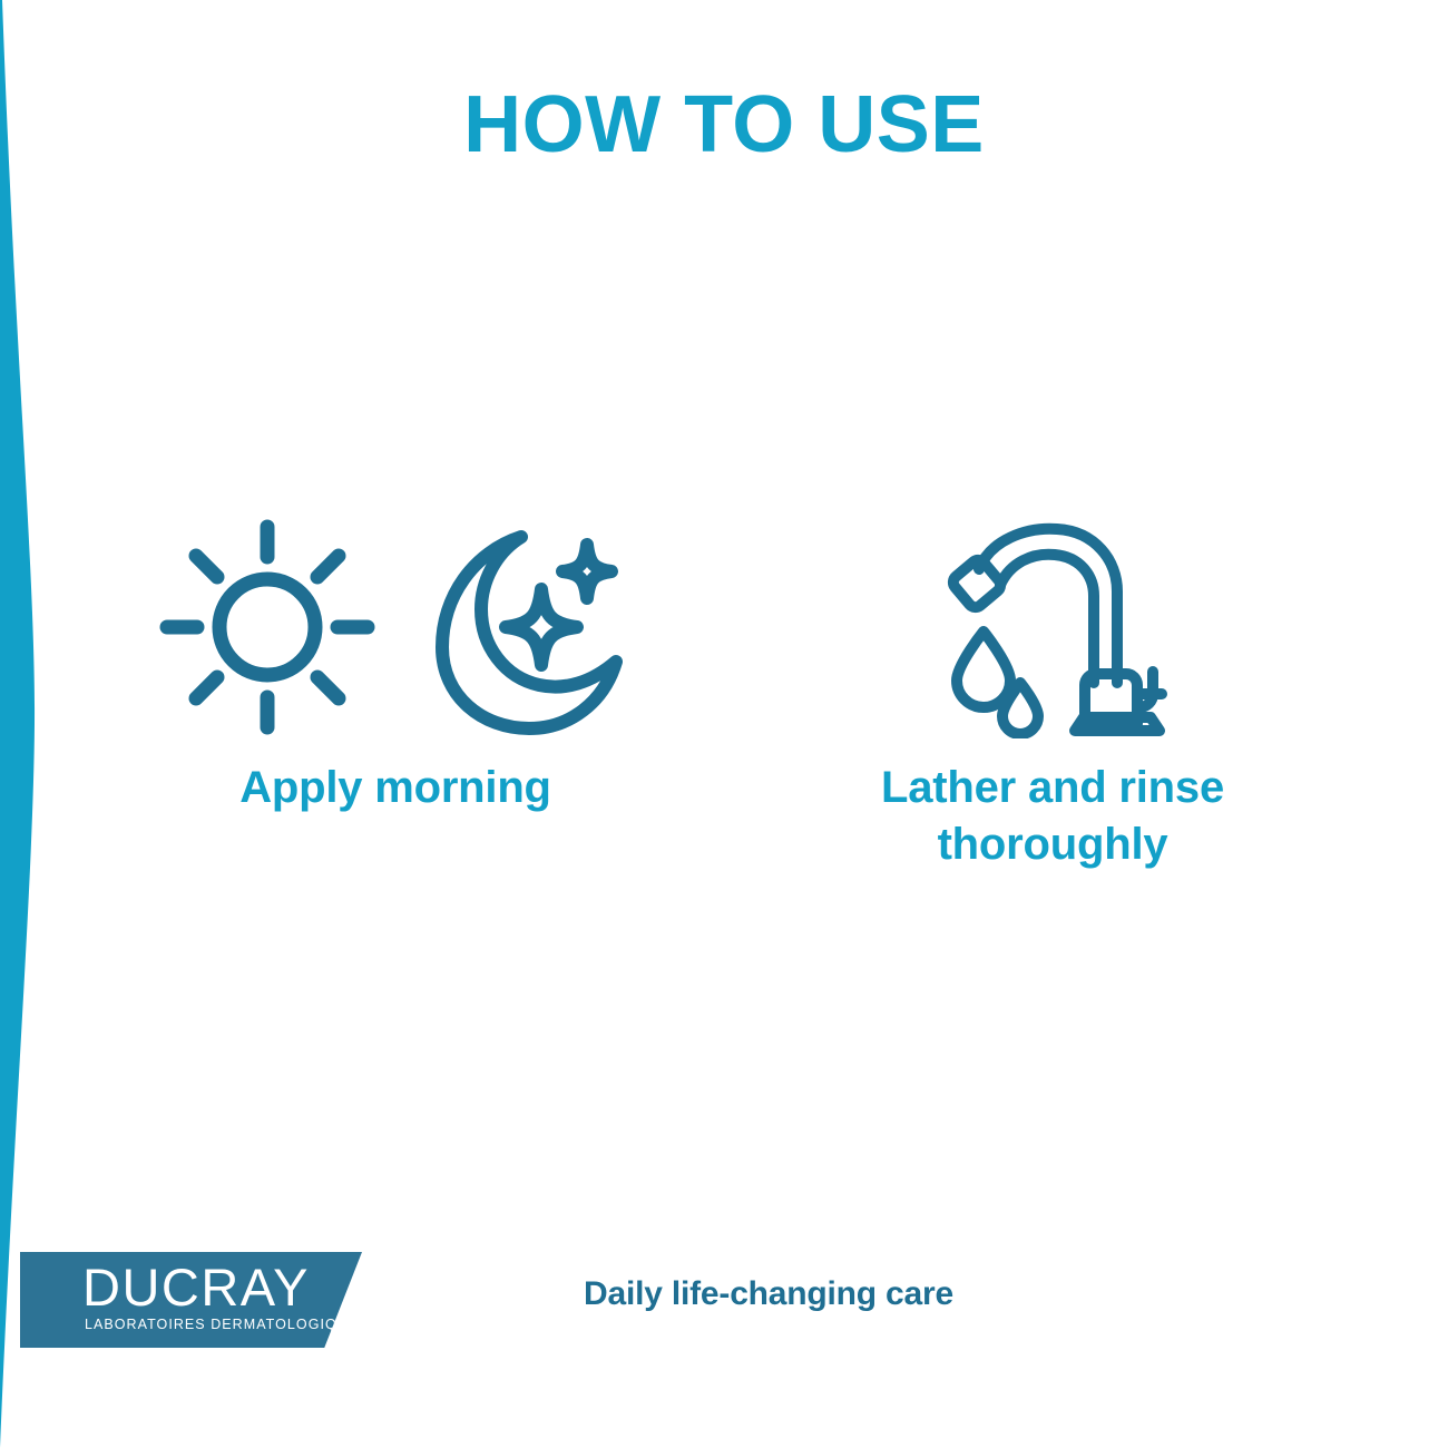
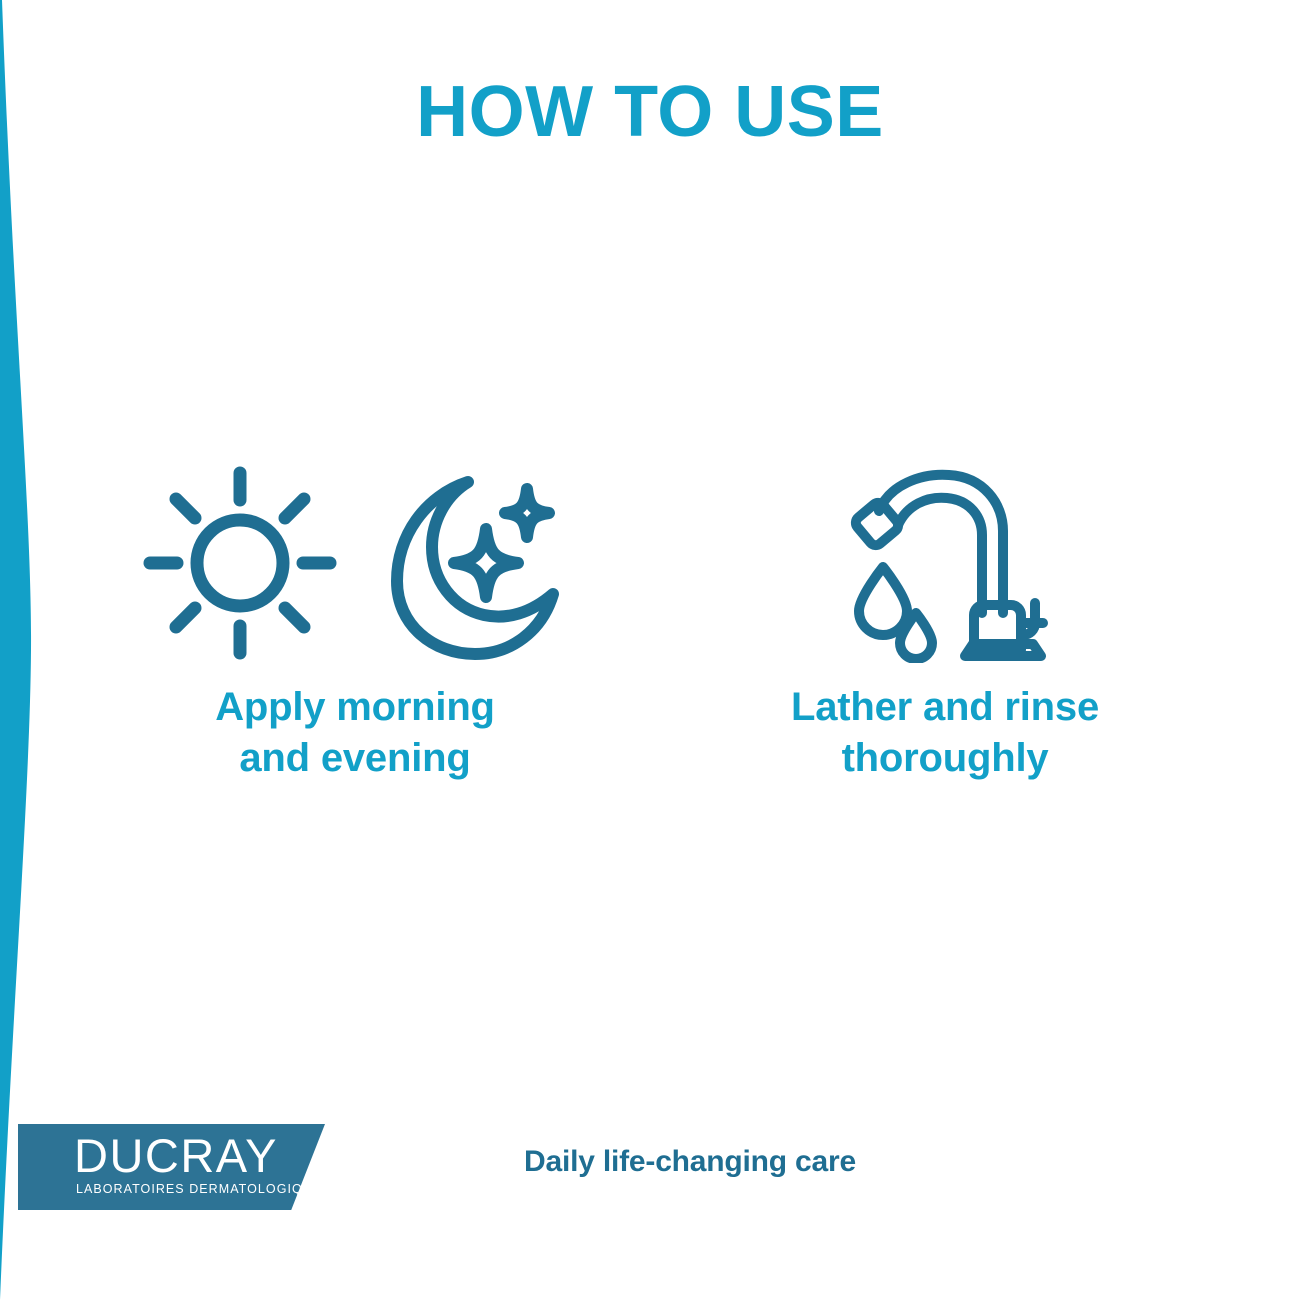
  HOW TO USE
  Apply morning
+ and evening
  Lather and rinse
  thoroughly
  DUCRAY
  LABORATOIRES DERMATOLOGIQ
  Daily life-changing care
